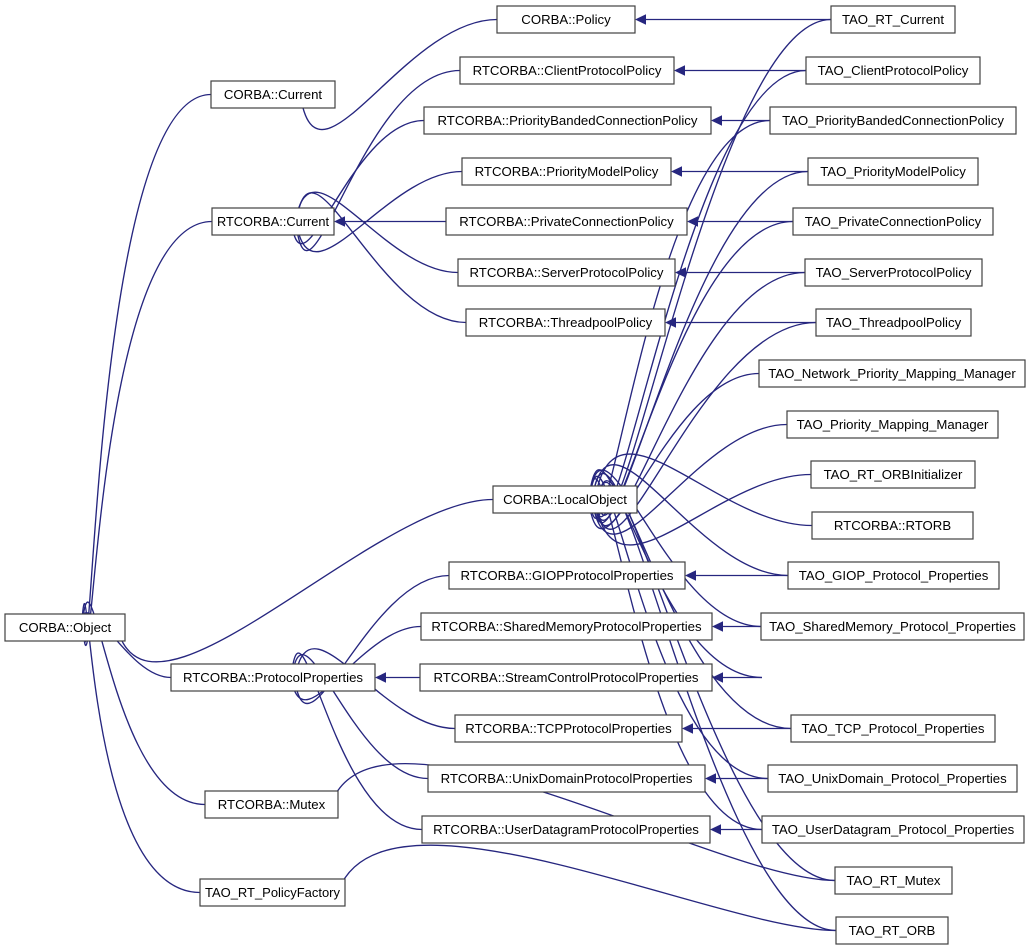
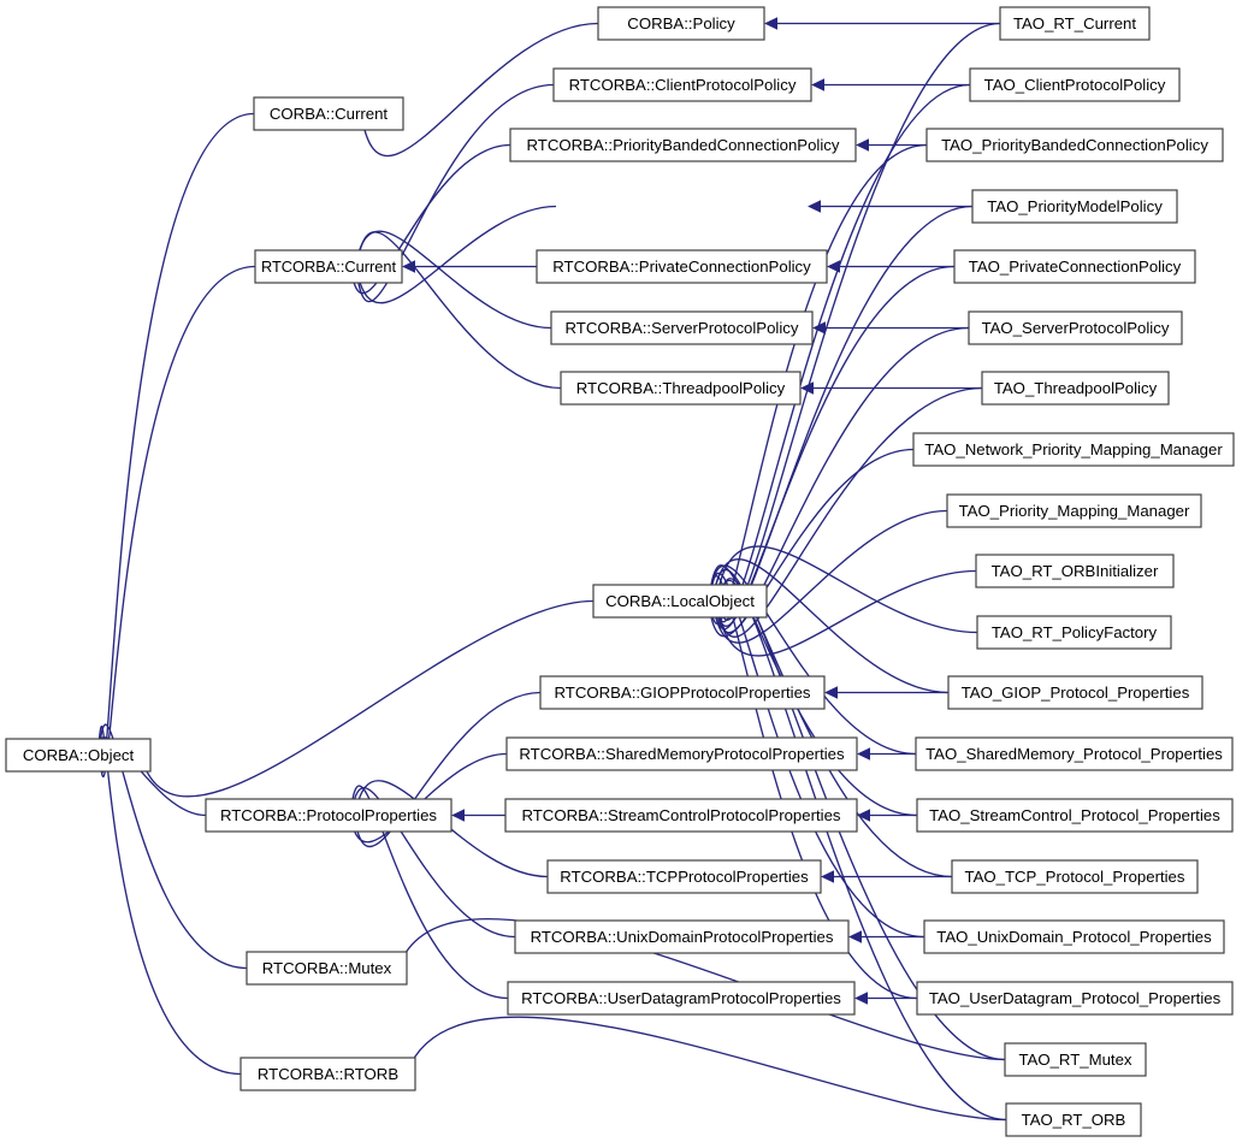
  CORBA::Object
  CORBA::Current
  RTCORBA::Current
  CORBA::LocalObject
  RTCORBA::ProtocolProperties
  RTCORBA::Mutex
- TAO_RT_PolicyFactory
+ RTCORBA::RTORB
  CORBA::Policy
  RTCORBA::ClientProtocolPolicy
  RTCORBA::PriorityBandedConnectionPolicy
- RTCORBA::PriorityModelPolicy
  RTCORBA::PrivateConnectionPolicy
  RTCORBA::ServerProtocolPolicy
  RTCORBA::ThreadpoolPolicy
  RTCORBA::GIOPProtocolProperties
  RTCORBA::SharedMemoryProtocolProperties
  RTCORBA::StreamControlProtocolProperties
  RTCORBA::TCPProtocolProperties
  RTCORBA::UnixDomainProtocolProperties
  RTCORBA::UserDatagramProtocolProperties
  TAO_RT_Current
  TAO_ClientProtocolPolicy
  TAO_PriorityBandedConnectionPolicy
  TAO_PriorityModelPolicy
  TAO_PrivateConnectionPolicy
  TAO_ServerProtocolPolicy
  TAO_ThreadpoolPolicy
  TAO_Network_Priority_Mapping_Manager
  TAO_Priority_Mapping_Manager
  TAO_RT_ORBInitializer
- RTCORBA::RTORB
+ TAO_RT_PolicyFactory
  TAO_GIOP_Protocol_Properties
  TAO_SharedMemory_Protocol_Properties
+ TAO_StreamControl_Protocol_Properties
  TAO_TCP_Protocol_Properties
  TAO_UnixDomain_Protocol_Properties
  TAO_UserDatagram_Protocol_Properties
  TAO_RT_Mutex
  TAO_RT_ORB
